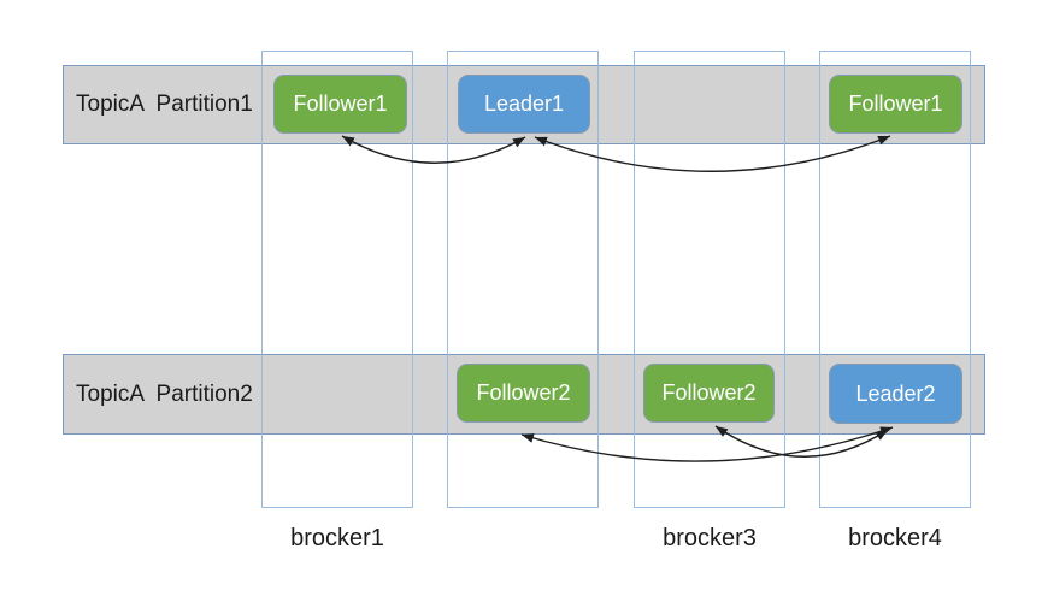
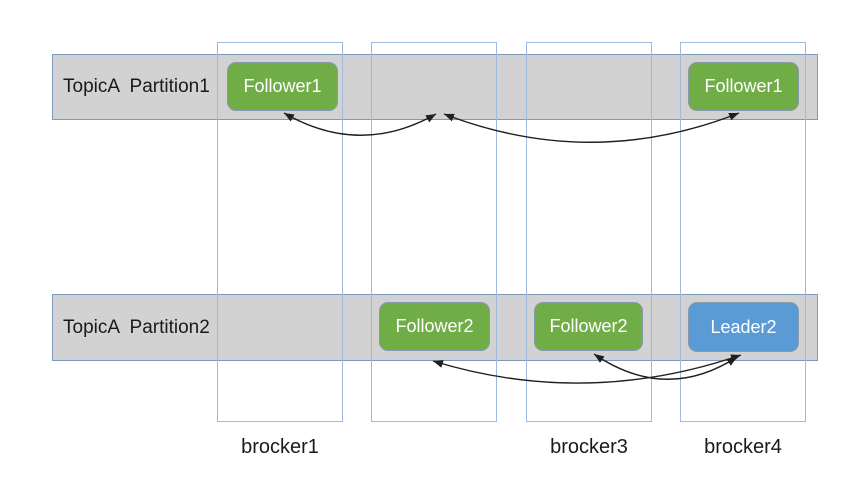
  TopicA Partition1
  TopicA Partition2
  Follower1
- Leader1
  Follower1
  Follower2
  Follower2
  Leader2
  brocker1
  brocker3
  brocker4
